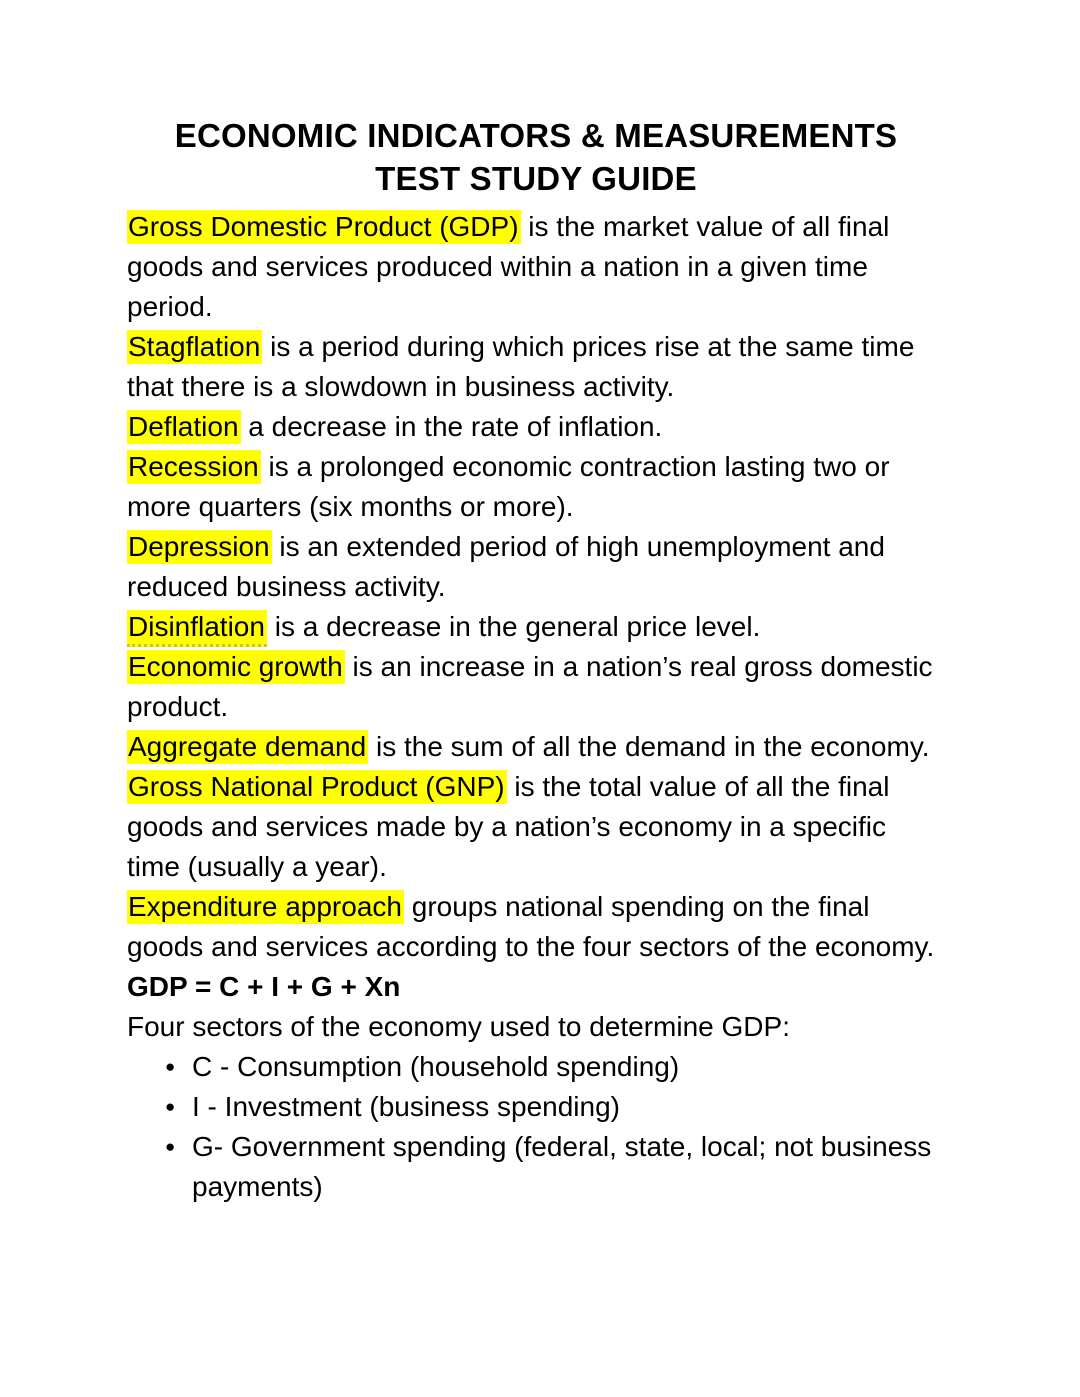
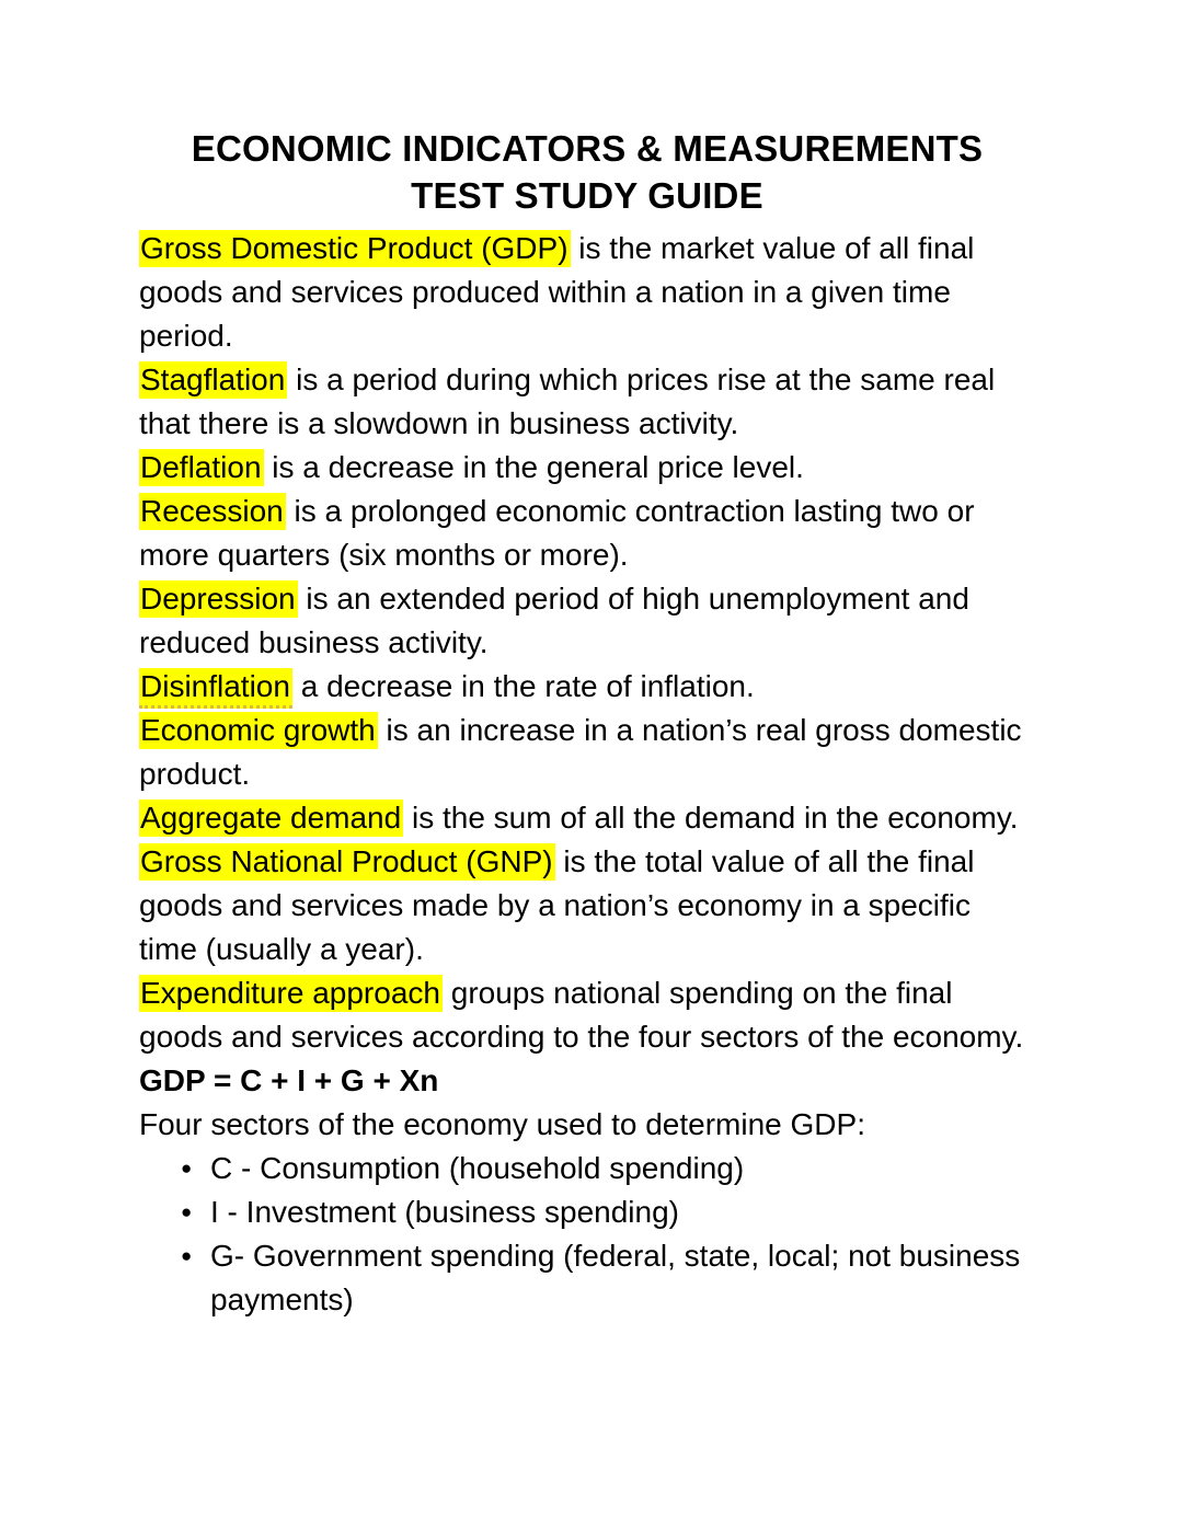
  ECONOMIC INDICATORS & MEASUREMENTS
  TEST STUDY GUIDE
  Gross Domestic Product (GDP) is the market value of all final goods and services produced within a nation in a given time period.
- Stagflation is a period during which prices rise at the same time that there is a slowdown in business activity.
+ Stagflation is a period during which prices rise at the same real that there is a slowdown in business activity.
- Deflation a decrease in the rate of inflation.
+ Deflation is a decrease in the general price level.
  Recession is a prolonged economic contraction lasting two or more quarters (six months or more).
  Depression is an extended period of high unemployment and reduced business activity.
- Disinflation is a decrease in the general price level.
+ Disinflation a decrease in the rate of inflation.
  Economic growth is an increase in a nation’s real gross domestic product.
  Aggregate demand is the sum of all the demand in the economy.
  Gross National Product (GNP) is the total value of all the final goods and services made by a nation’s economy in a specific time (usually a year).
  Expenditure approach groups national spending on the final goods and services according to the four sectors of the economy. GDP = C + I + G + Xn
  Four sectors of the economy used to determine GDP:
  C - Consumption (household spending)
  I - Investment (business spending)
  G- Government spending (federal, state, local; not business payments)
